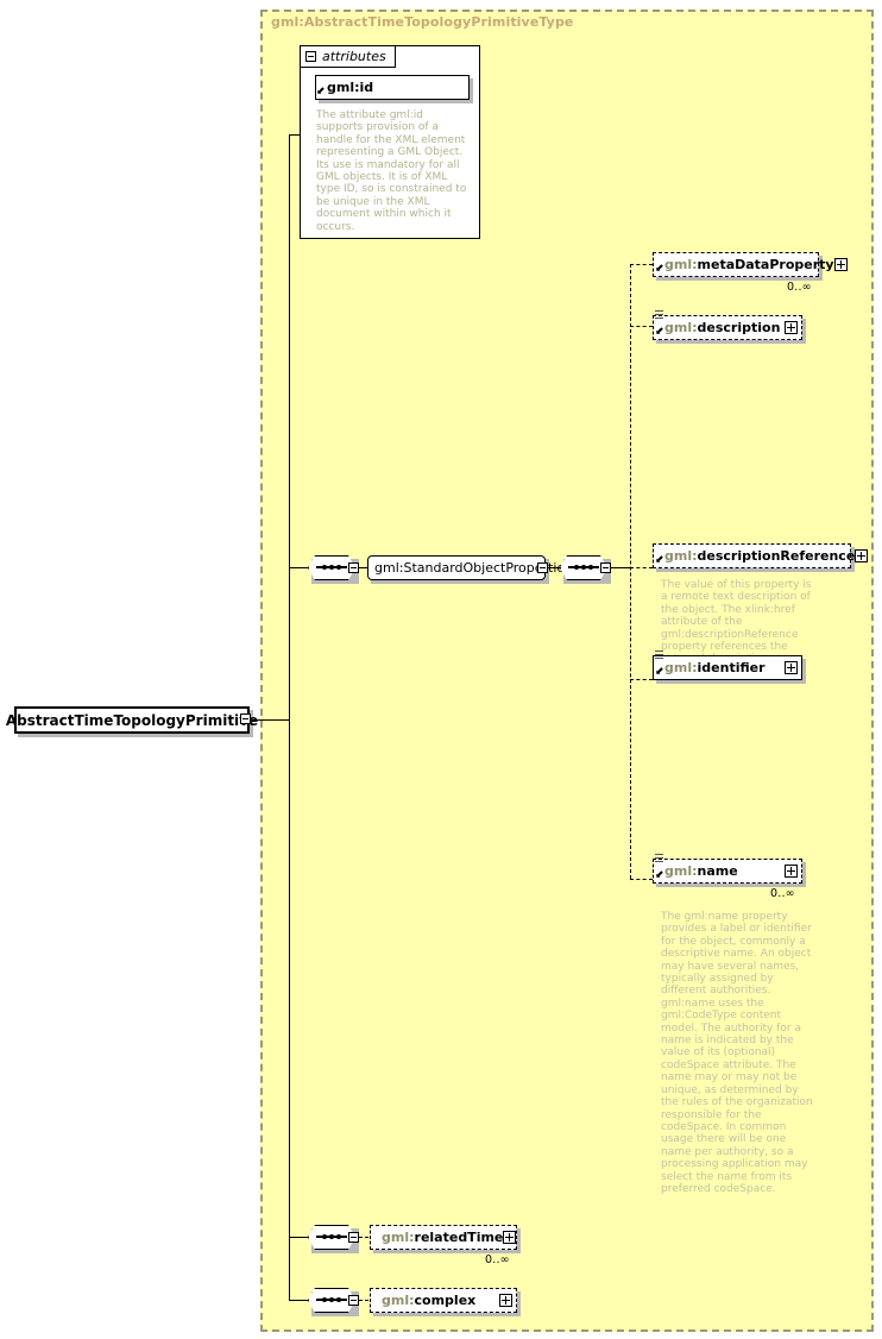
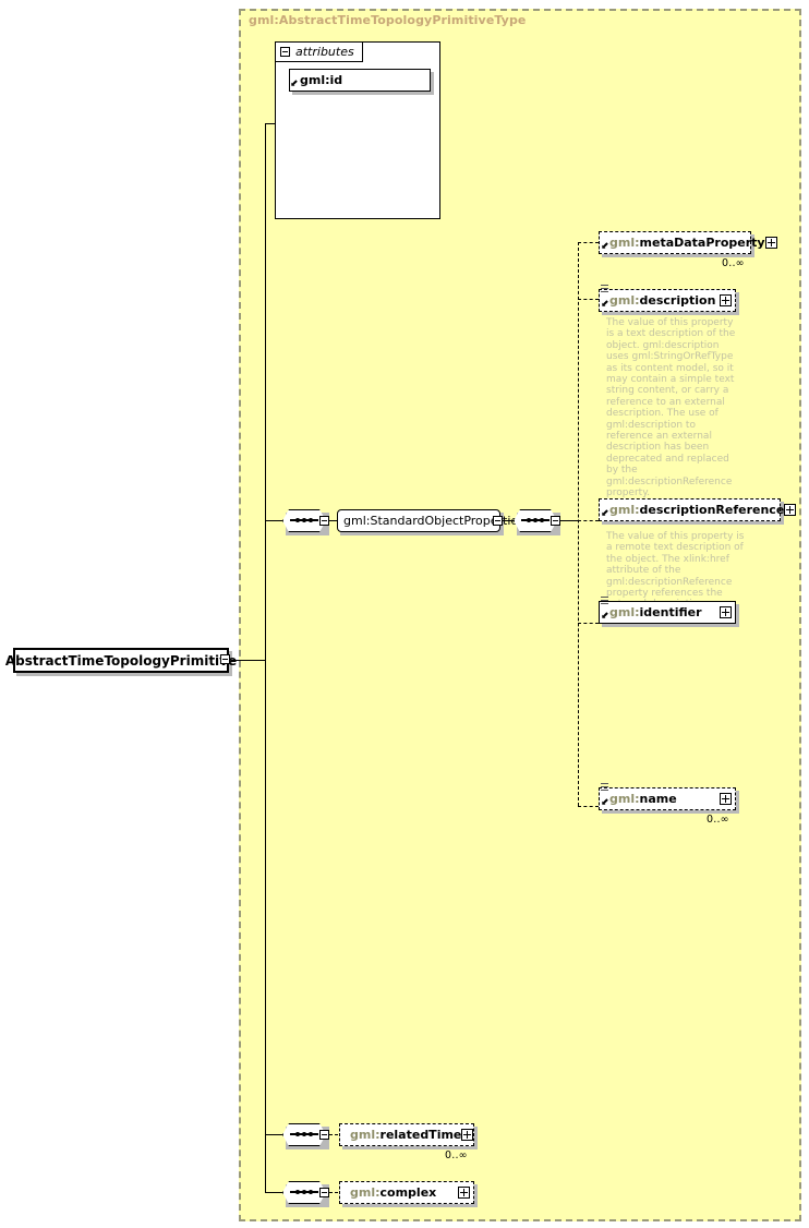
  gml:AbstractTimeTopologyPrimitiveType
  attributes
  gml:id
  ⬋
- The attribute gml:id supports provision of a handle for the XML element representing a GML Object. Its use is mandatory for all GML objects. It is of XML type ID, so is constrained to be unique in the XML document within which it occurs.
  AbstractTimeTopologyPrimitie
  gml:StandardObjectPropti
  gml:metaDataProperty
  ⬋
  0..∞
  gml:description
  ⬋
+ The value of this property is a text description of the object. gml:description uses gml:StringOrRefType as its content model, so it may contain a simple text string content, or carry a reference to an external description. The use of gml:description to reference an external description has been deprecated and replaced by the gml:descriptionReference property.
  gml:descriptionReference
  ⬋
  The value of this property is a remote text description of the object. The xlink:href attribute of the gml:descriptionReference property references the
  gml:identifier
  ⬋
  gml:name
  ⬋
  0..∞
- The gml:name property provides a label or identifier for the object, commonly a descriptive name. An object may have several names, typically assigned by different authorities. gml:name uses the gml:CodeType content model. The authority for a name is indicated by the value of its (optional) codeSpace attribute. The name may or may not be unique, as determined by the rules of the organization responsible for the codeSpace. In common usage there will be one name per authority, so a processing application may select the name from its preferred codeSpace.
  gml:relatedTime
  0..∞
  gml:complex
